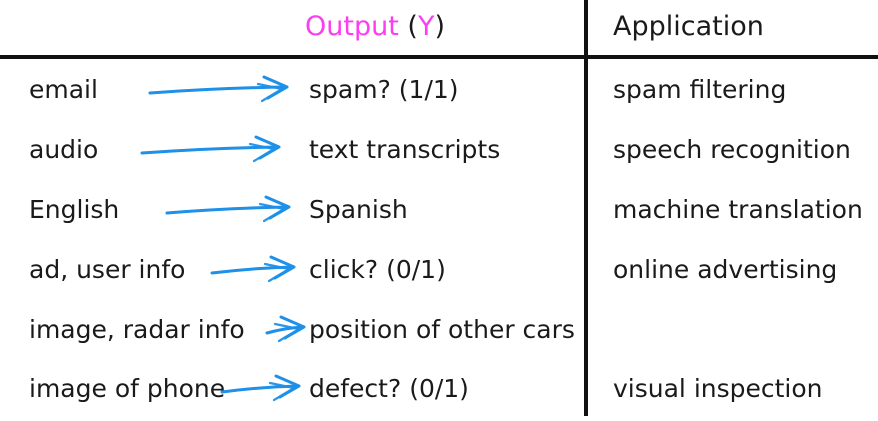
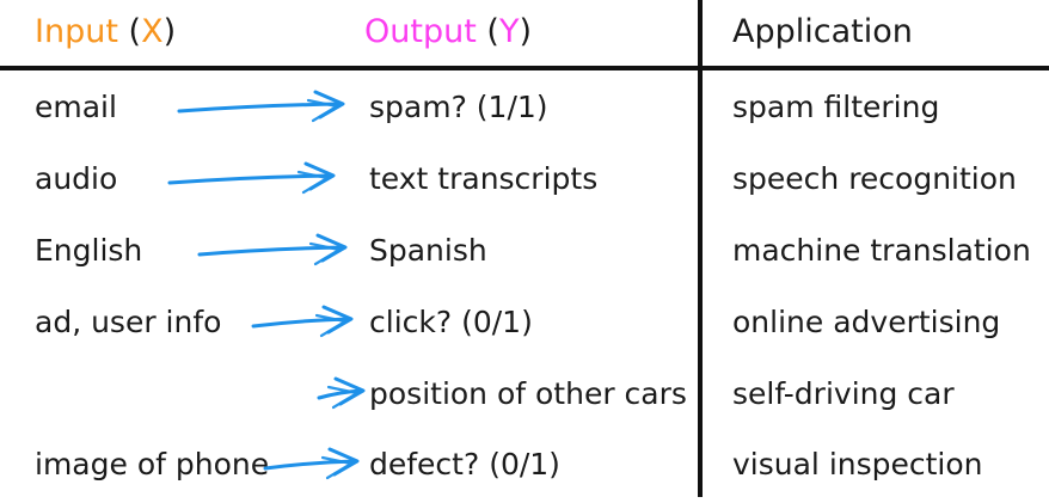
+ Input (X)
  Output (Y)
  Application
  email
  spam? (1/1)
  spam filtering
  audio
  text transcripts
  speech recognition
  English
  Spanish
  machine translation
  ad, user info
  click? (0/1)
  online advertising
- image, radar info
  position of other cars
+ self-driving car
  image of phone
  defect? (0/1)
  visual inspection
